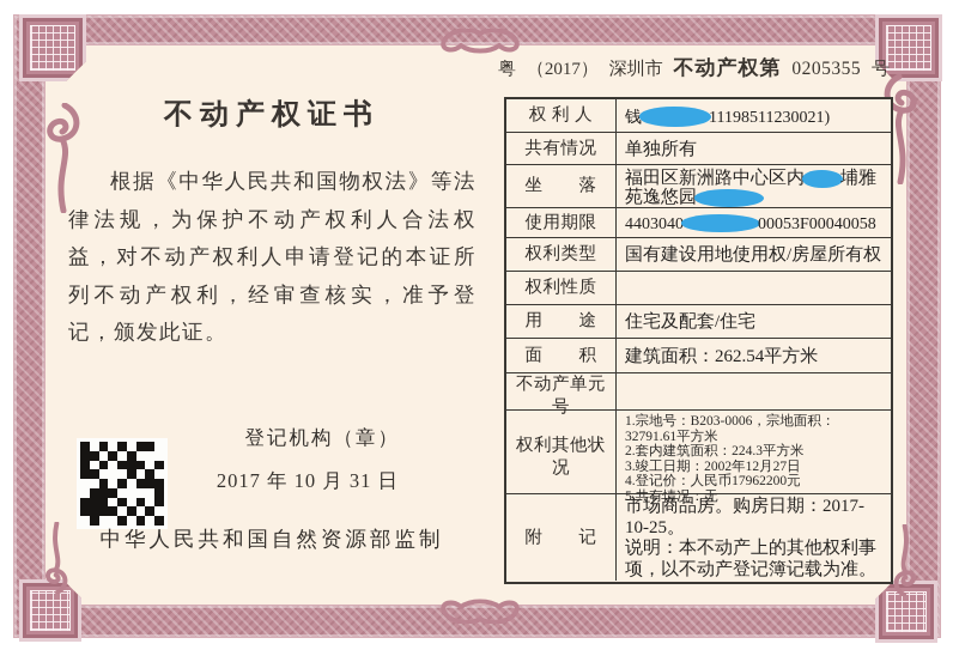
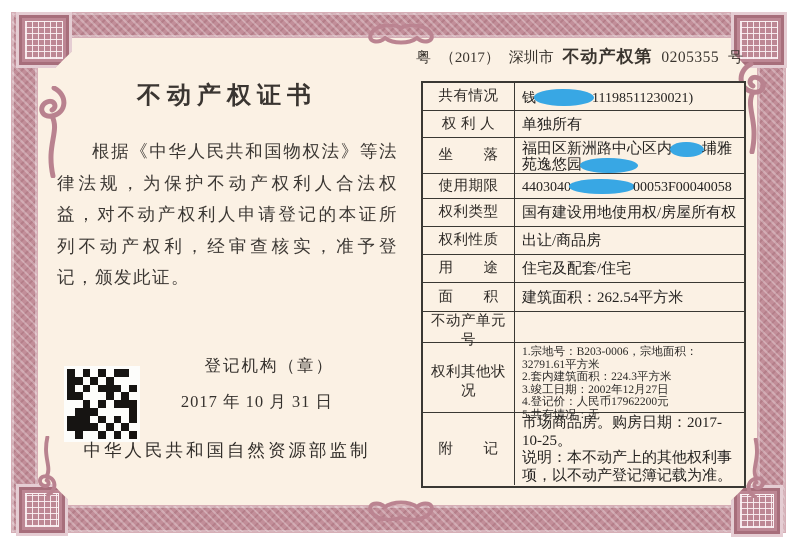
  不动产权证书
  根据《中华人民共和国物权法》等法律法规，为保护不动产权利人合法权益，对不动产权利人申请登记的本证所列不动产权利，经审查核实，准予登记，颁发此证。
  登记机构（章）
  2017 年 10 月 31 日
  中华人民共和国自然资源部监制
  粤
  （2017）
  深圳市
  不动产权第
  0205355
  号
- 权 利 人
+ 共有情况
  钱 11198511230021)
- 共有情况
+ 权 利 人
  单独所有
  坐 落
  福田区新洲路中心区内 埔雅苑逸悠园
  使用期限
  4403040 00053F00040058
  权利类型
  国有建设用地使用权/房屋所有权
  权利性质
+ 出让/商品房
  用 途
  住宅及配套/住宅
  面 积
  建筑面积：262.54平方米
  不动产单元号
  权利其他状况
  1.宗地号：B203-0006，宗地面积：32791.61平方米
  2.套内建筑面积：224.3平方米
  3.竣工日期：2002年12月27日
  4.登记价：人民币17962200元
  5.共有情况：无
  附 记
  市场商品房。购房日期：2017-10-25。
  说明：本不动产上的其他权利事项，以不动产登记簿记载为准。
